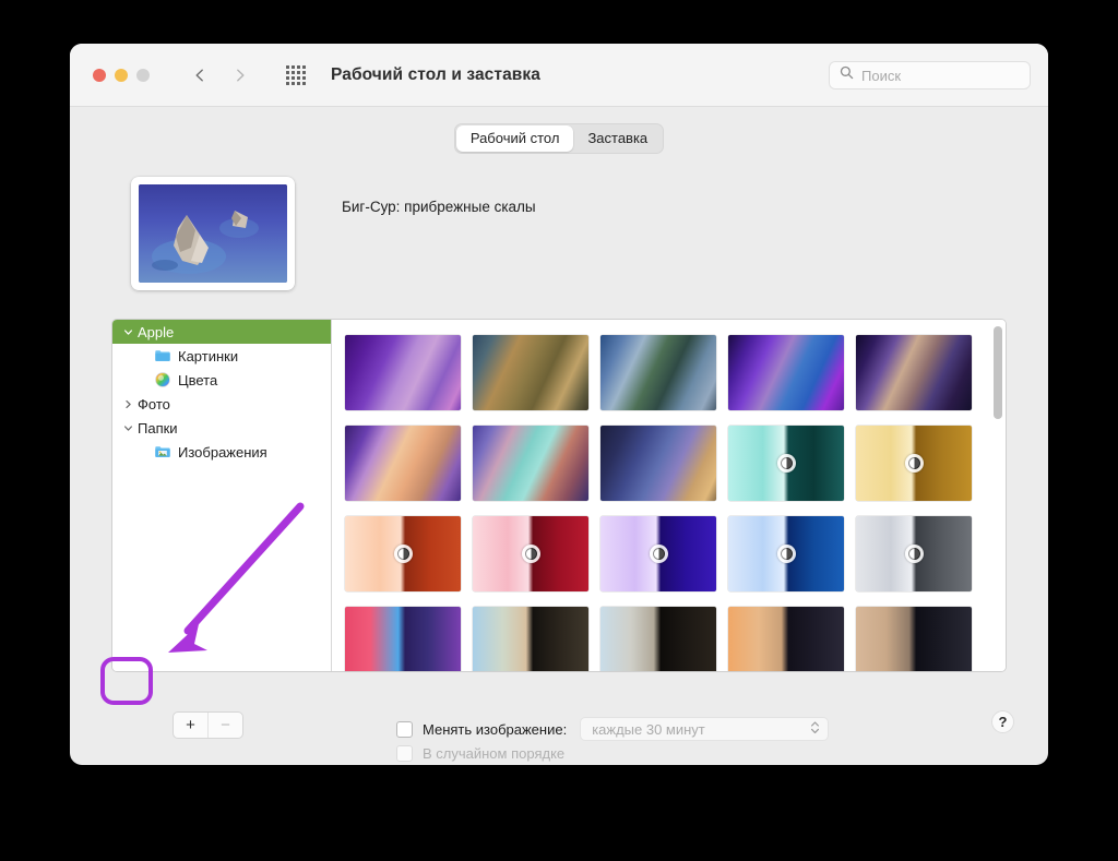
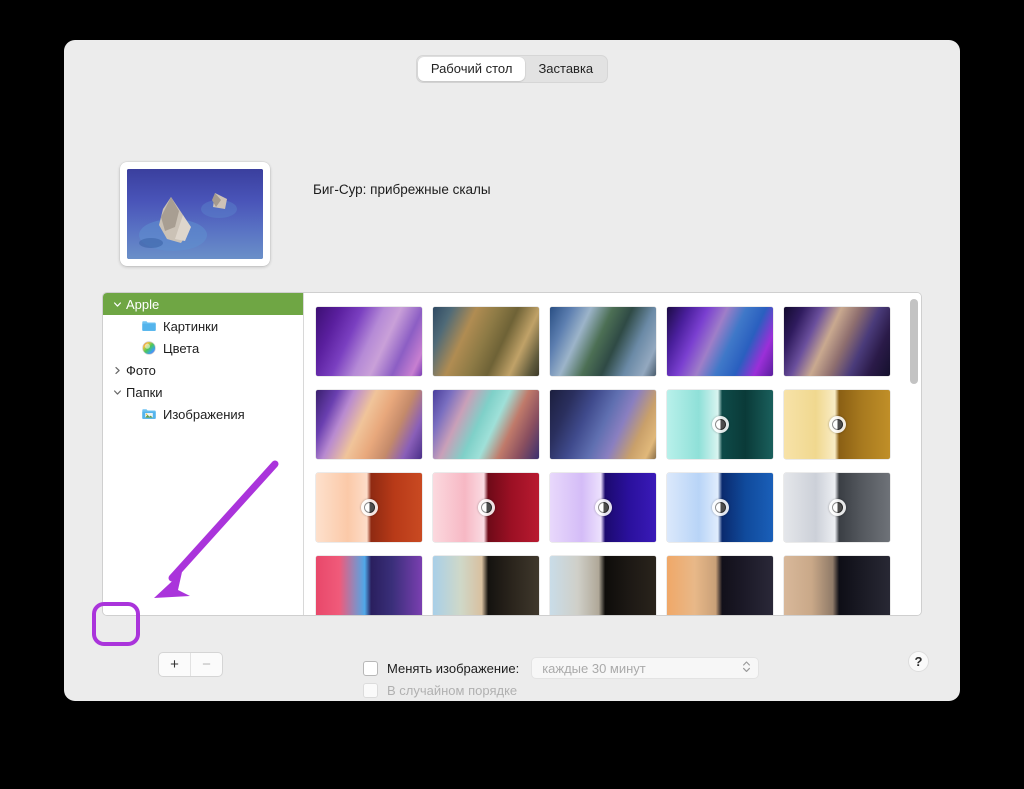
- Рабочий стол и заставка
- Поиск
  Рабочий стол
  Заставка
  Биг-Сур: прибрежные скалы
  Apple
  Картинки
  Цвета
  Фото
  Папки
  Изображения
  +
  −
  Менять изображение:
  каждые 30 минут
  В случайном порядке
  ?
